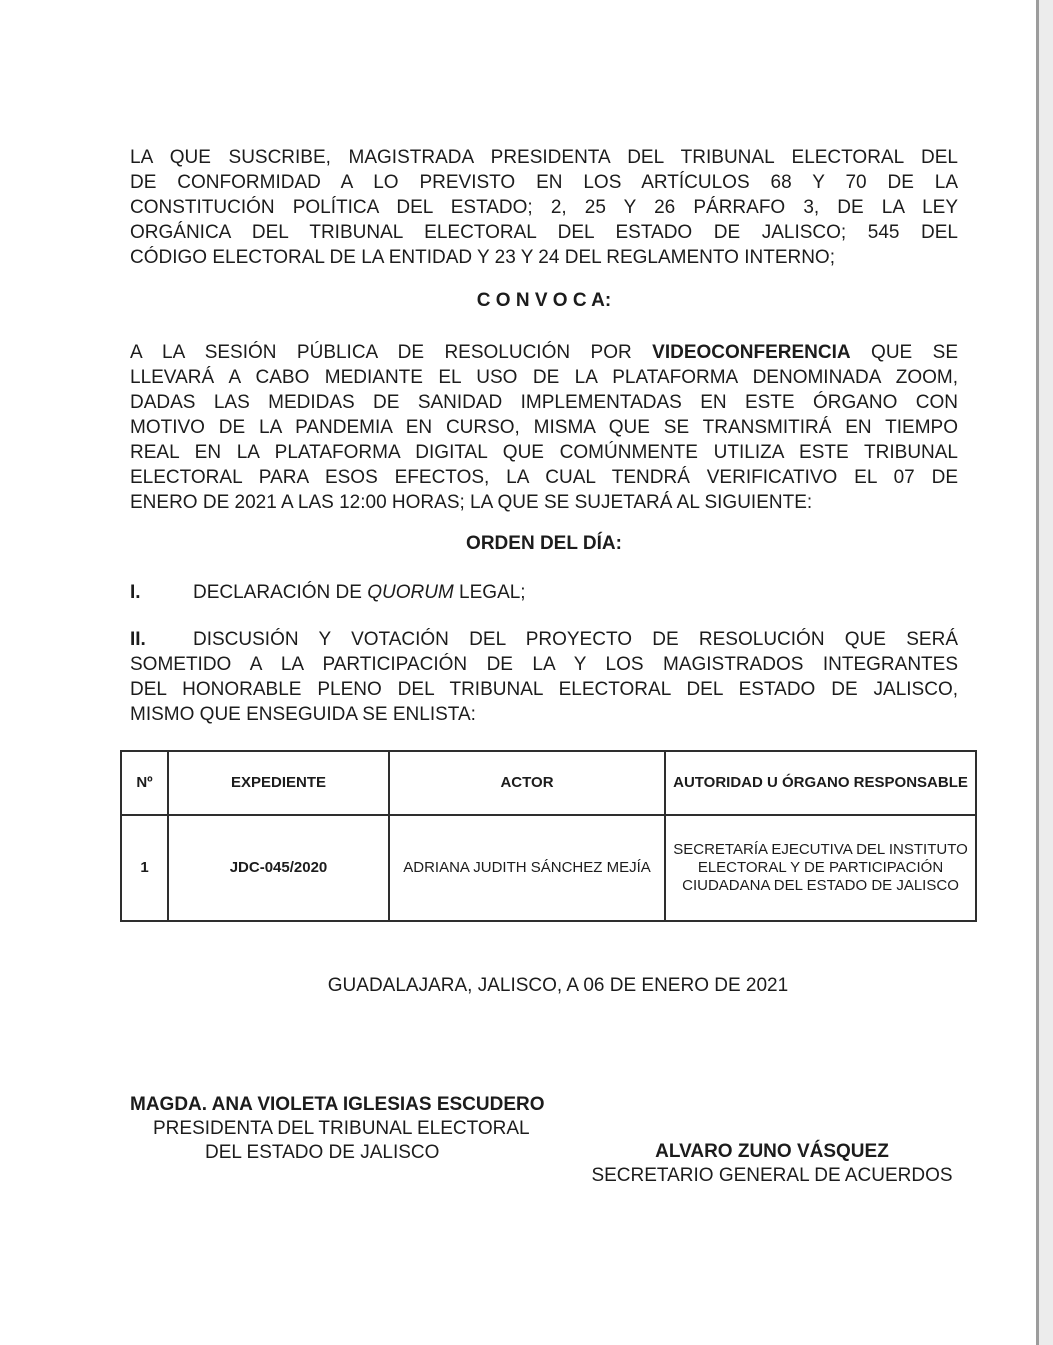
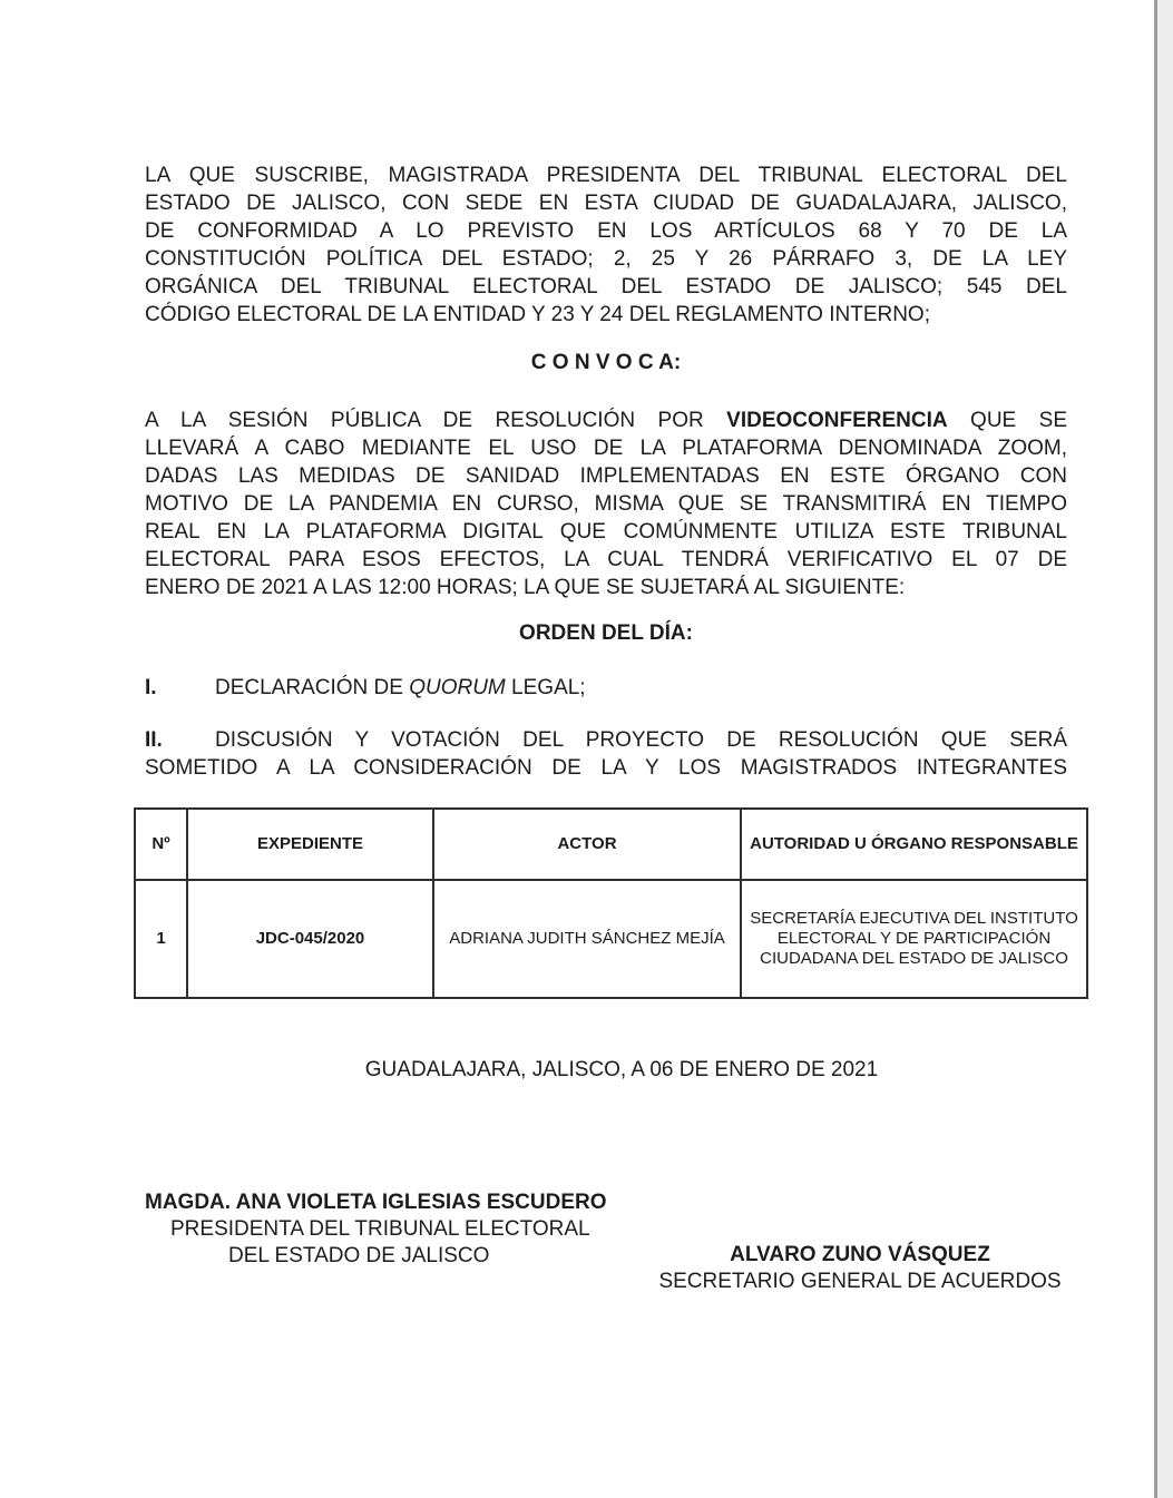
  LA QUE SUSCRIBE, MAGISTRADA PRESIDENTA DEL TRIBUNAL ELECTORAL DEL
+ ESTADO DE JALISCO, CON SEDE EN ESTA CIUDAD DE GUADALAJARA, JALISCO,
  DE CONFORMIDAD A LO PREVISTO EN LOS ARTÍCULOS 68 Y 70 DE LA
  CONSTITUCIÓN POLÍTICA DEL ESTADO; 2, 25 Y 26 PÁRRAFO 3, DE LA LEY
  ORGÁNICA DEL TRIBUNAL ELECTORAL DEL ESTADO DE JALISCO; 545 DEL
  CÓDIGO ELECTORAL DE LA ENTIDAD Y 23 Y 24 DEL REGLAMENTO INTERNO;
  C O N V O C A:
  A LA SESIÓN PÚBLICA DE RESOLUCIÓN POR VIDEOCONFERENCIA QUE SE
  LLEVARÁ A CABO MEDIANTE EL USO DE LA PLATAFORMA DENOMINADA ZOOM,
  DADAS LAS MEDIDAS DE SANIDAD IMPLEMENTADAS EN ESTE ÓRGANO CON
  MOTIVO DE LA PANDEMIA EN CURSO, MISMA QUE SE TRANSMITIRÁ EN TIEMPO
  REAL EN LA PLATAFORMA DIGITAL QUE COMÚNMENTE UTILIZA ESTE TRIBUNAL
  ELECTORAL PARA ESOS EFECTOS, LA CUAL TENDRÁ VERIFICATIVO EL 07 DE
  ENERO DE 2021 A LAS 12:00 HORAS; LA QUE SE SUJETARÁ AL SIGUIENTE:
  ORDEN DEL DÍA:
  I. DECLARACIÓN DE QUORUM LEGAL;
  II. DISCUSIÓN Y VOTACIÓN DEL PROYECTO DE RESOLUCIÓN QUE SERÁ
- SOMETIDO A LA PARTICIPACIÓN DE LA Y LOS MAGISTRADOS INTEGRANTES
+ SOMETIDO A LA CONSIDERACIÓN DE LA Y LOS MAGISTRADOS INTEGRANTES
- DEL HONORABLE PLENO DEL TRIBUNAL ELECTORAL DEL ESTADO DE JALISCO,
- MISMO QUE ENSEGUIDA SE ENLISTA:
  Nº	EXPEDIENTE	ACTOR	AUTORIDAD U ÓRGANO RESPONSABLE
  1	JDC-045/2020	ADRIANA JUDITH SÁNCHEZ MEJÍA	SECRETARÍA EJECUTIVA DEL INSTITUTO ELECTORAL Y DE PARTICIPACIÓN CIUDADANA DEL ESTADO DE JALISCO
  GUADALAJARA, JALISCO, A 06 DE ENERO DE 2021
  MAGDA. ANA VIOLETA IGLESIAS ESCUDERO
  PRESIDENTA DEL TRIBUNAL ELECTORAL
  DEL ESTADO DE JALISCO
  ALVARO ZUNO VÁSQUEZ
  SECRETARIO GENERAL DE ACUERDOS
